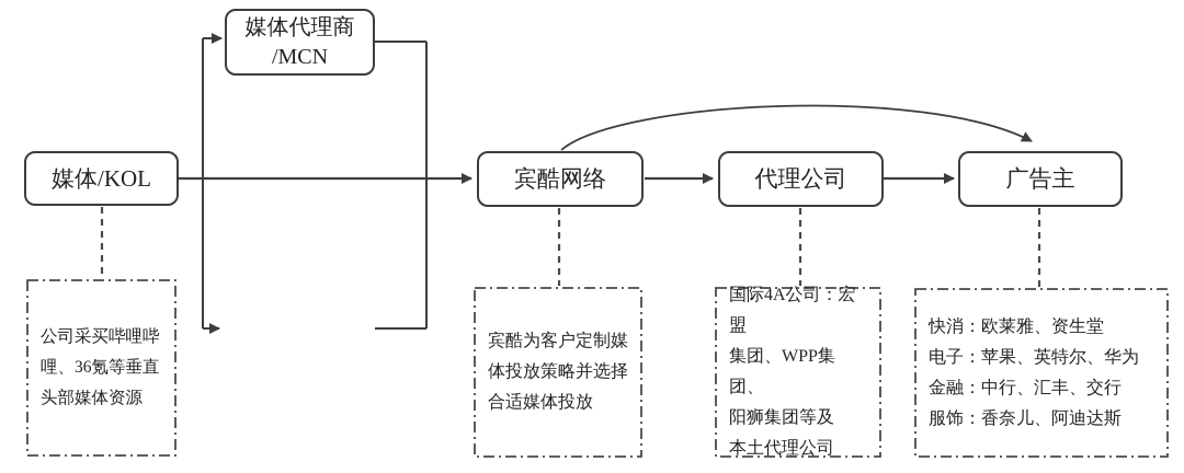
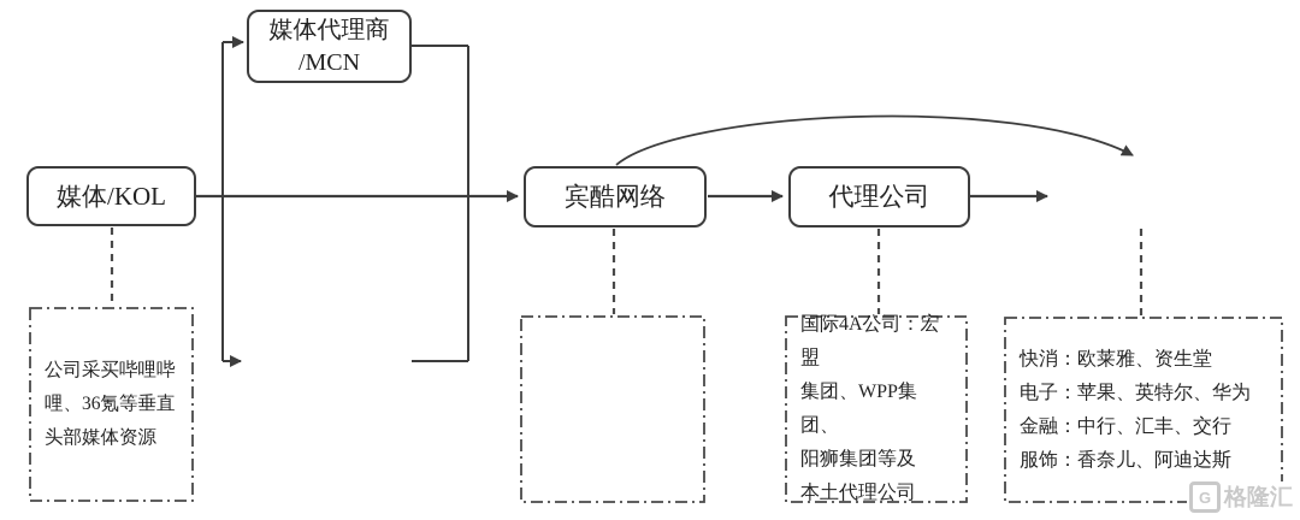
  媒体/KOL
  媒体代理商
  /MCN
  宾酷网络
  代理公司
- 广告主
  公司采买哔哩哔
  哩、36氪等垂直
  头部媒体资源
- 宾酷为客户定制媒
- 体投放策略并选择
- 合适媒体投放
  国际4A公司：宏盟
  集团、WPP集团、
  阳狮集团等及
  本土代理公司
  快消：欧莱雅、资生堂
  电子：苹果、英特尔、华为
  金融：中行、汇丰、交行
  服饰：香奈儿、阿迪达斯
+ G
+ 格隆汇
